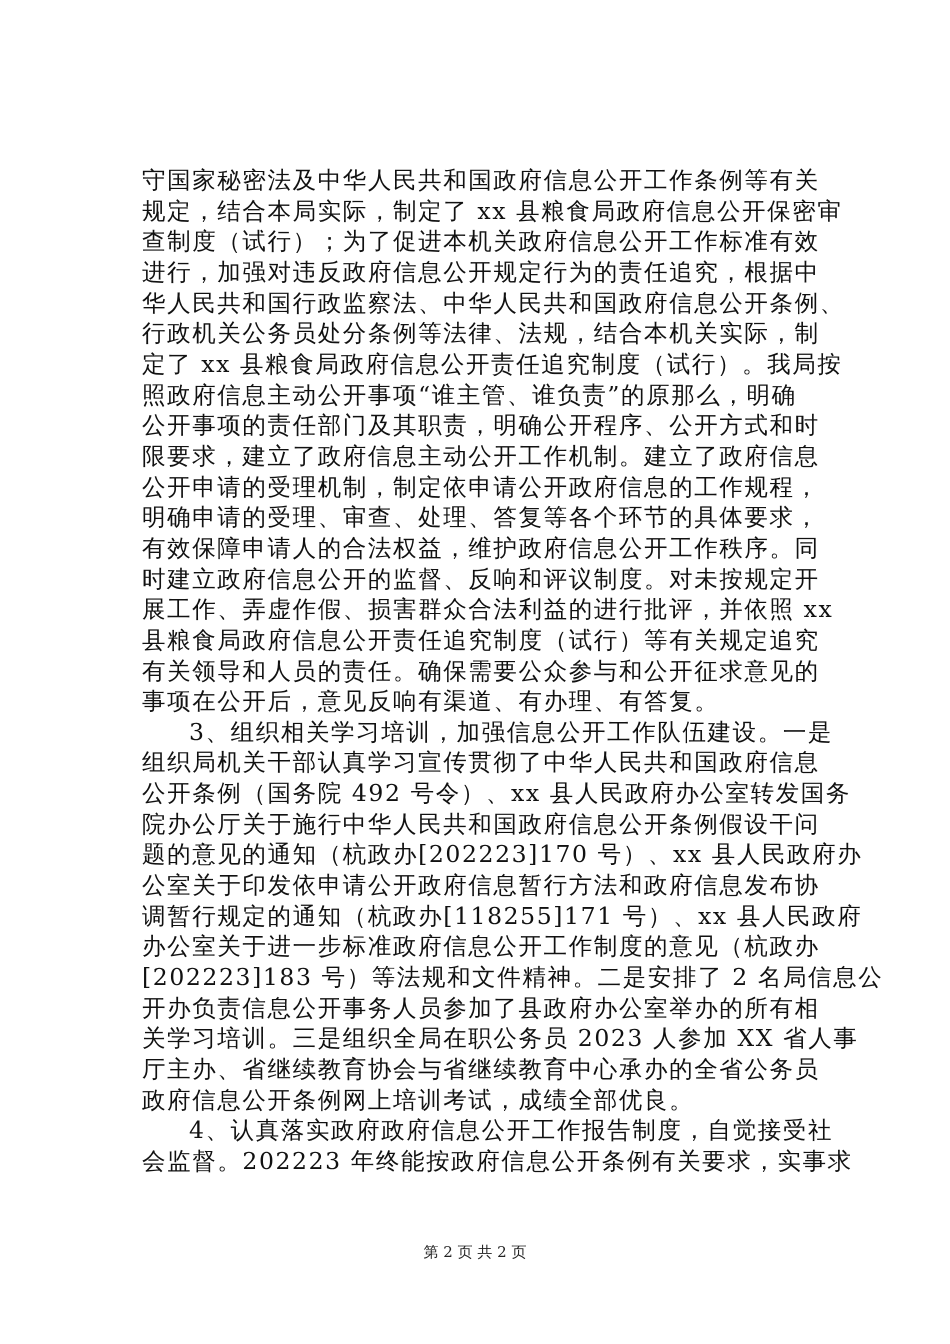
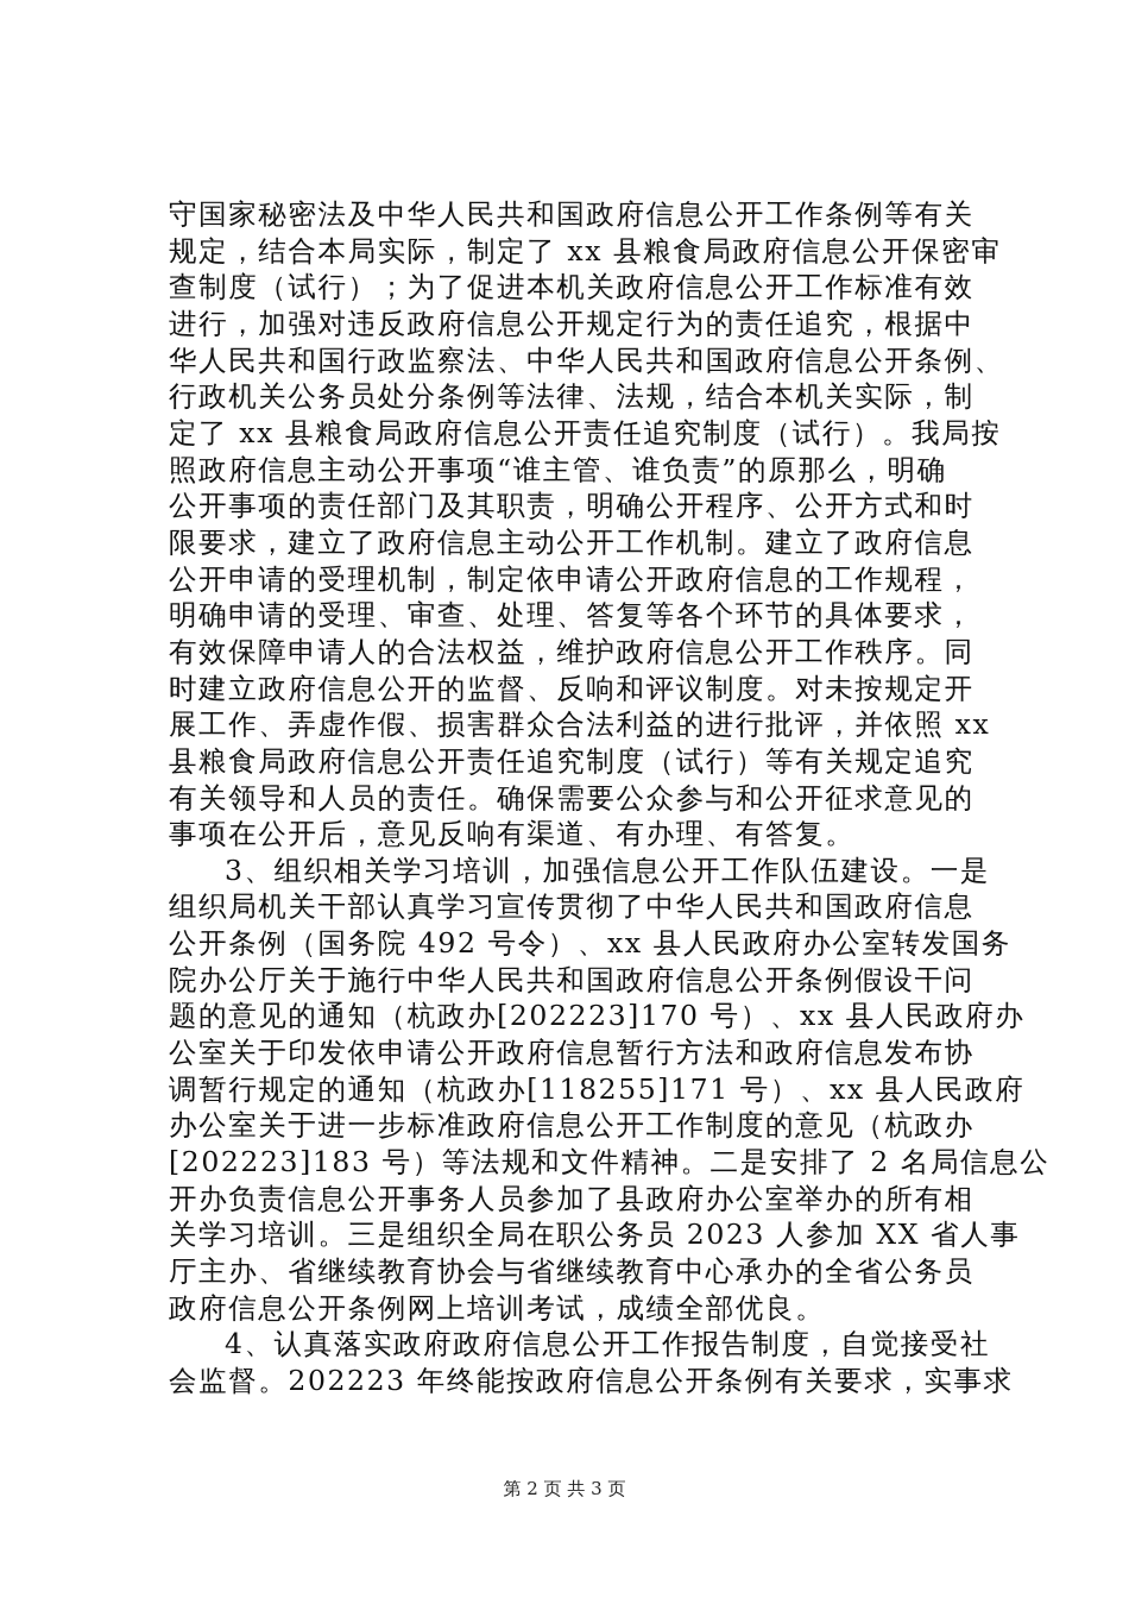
  守国家秘密法及中华人民共和国政府信息公开工作条例等有关
  规定，结合本局实际，制定了 xx 县粮食局政府信息公开保密审
  查制度（试行）；为了促进本机关政府信息公开工作标准有效
  进行，加强对违反政府信息公开规定行为的责任追究，根据中
  华人民共和国行政监察法、中华人民共和国政府信息公开条例、
  行政机关公务员处分条例等法律、法规，结合本机关实际，制
  定了 xx 县粮食局政府信息公开责任追究制度（试行）。我局按
  照政府信息主动公开事项“谁主管、谁负责”的原那么，明确
  公开事项的责任部门及其职责，明确公开程序、公开方式和时
  限要求，建立了政府信息主动公开工作机制。建立了政府信息
  公开申请的受理机制，制定依申请公开政府信息的工作规程，
  明确申请的受理、审查、处理、答复等各个环节的具体要求，
  有效保障申请人的合法权益，维护政府信息公开工作秩序。同
  时建立政府信息公开的监督、反响和评议制度。对未按规定开
  展工作、弄虚作假、损害群众合法利益的进行批评，并依照 xx
  县粮食局政府信息公开责任追究制度（试行）等有关规定追究
  有关领导和人员的责任。确保需要公众参与和公开征求意见的
  事项在公开后，意见反响有渠道、有办理、有答复。
  3、组织相关学习培训，加强信息公开工作队伍建设。一是
  组织局机关干部认真学习宣传贯彻了中华人民共和国政府信息
  公开条例（国务院 492 号令）、xx 县人民政府办公室转发国务
  院办公厅关于施行中华人民共和国政府信息公开条例假设干问
  题的意见的通知（杭政办[202223]170 号）、xx 县人民政府办
  公室关于印发依申请公开政府信息暂行方法和政府信息发布协
  调暂行规定的通知（杭政办[118255]171 号）、xx 县人民政府
  办公室关于进一步标准政府信息公开工作制度的意见（杭政办
  [202223]183 号）等法规和文件精神。二是安排了 2 名局信息公
  开办负责信息公开事务人员参加了县政府办公室举办的所有相
  关学习培训。三是组织全局在职公务员 2023 人参加 XX 省人事
  厅主办、省继续教育协会与省继续教育中心承办的全省公务员
  政府信息公开条例网上培训考试，成绩全部优良。
  4、认真落实政府政府信息公开工作报告制度，自觉接受社
  会监督。202223 年终能按政府信息公开条例有关要求，实事求
- 第 2 页 共 2 页
+ 第 2 页 共 3 页
